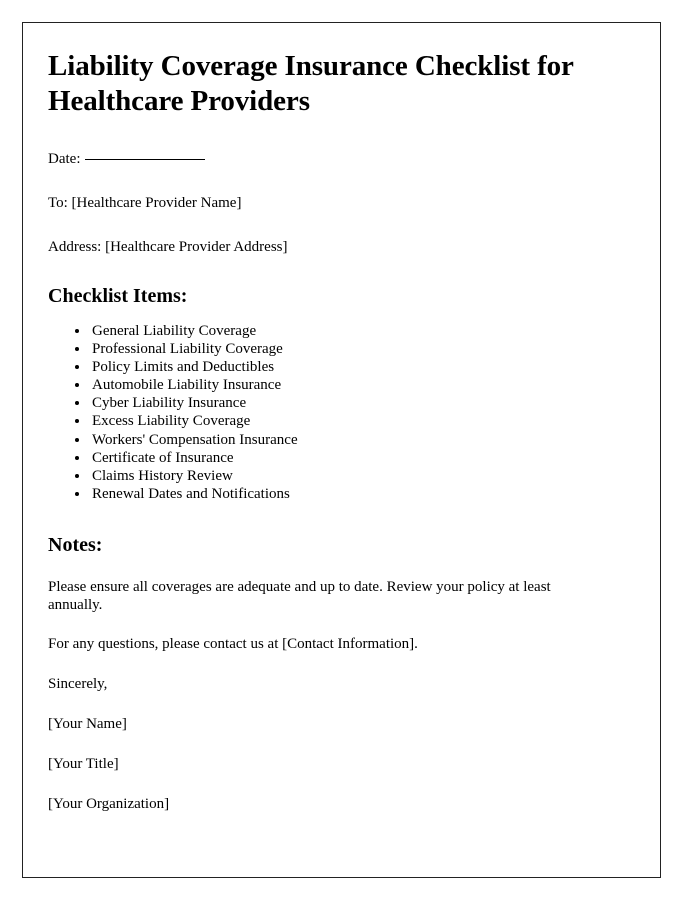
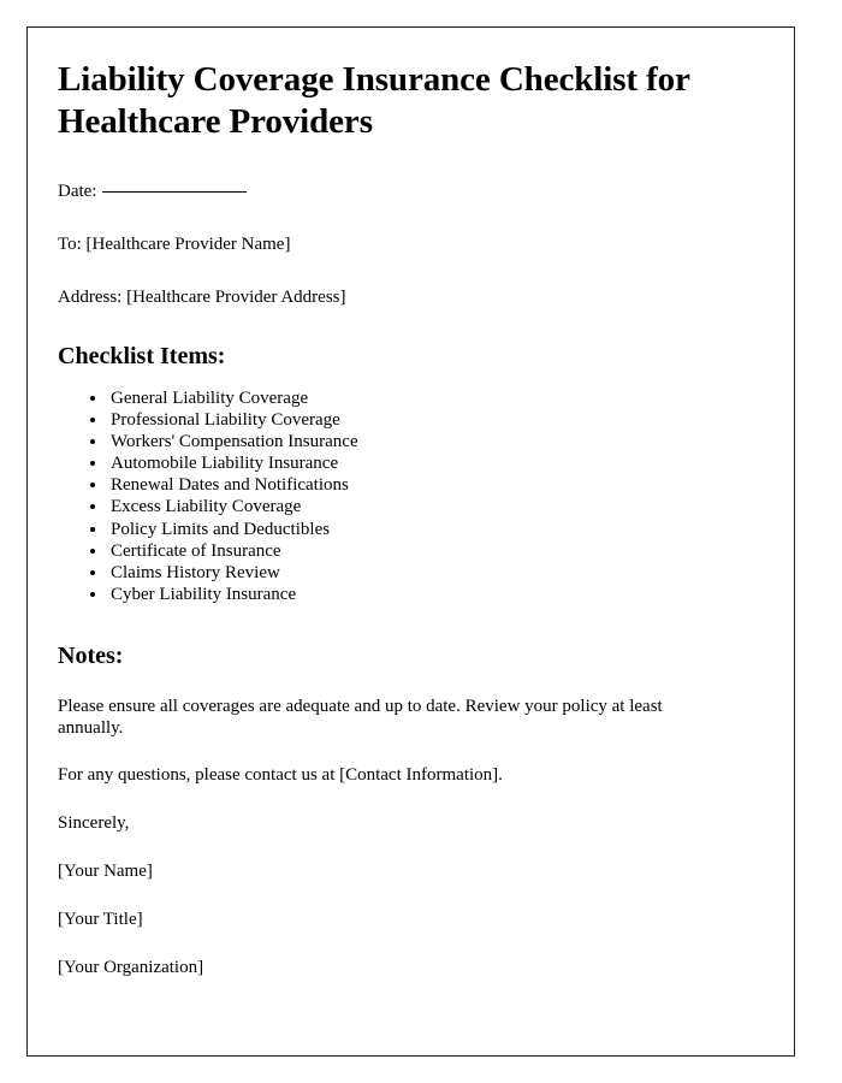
  Liability Coverage Insurance Checklist for Healthcare Providers
  Date:
  To: [Healthcare Provider Name]
  Address: [Healthcare Provider Address]
  Checklist Items:
  General Liability Coverage
  Professional Liability Coverage
- Policy Limits and Deductibles
+ Workers' Compensation Insurance
  Automobile Liability Insurance
- Cyber Liability Insurance
+ Renewal Dates and Notifications
  Excess Liability Coverage
- Workers' Compensation Insurance
+ Policy Limits and Deductibles
  Certificate of Insurance
  Claims History Review
- Renewal Dates and Notifications
+ Cyber Liability Insurance
  Notes:
  Please ensure all coverages are adequate and up to date. Review your policy at least annually.
  For any questions, please contact us at [Contact Information].
  Sincerely,
  [Your Name]
  [Your Title]
  [Your Organization]
